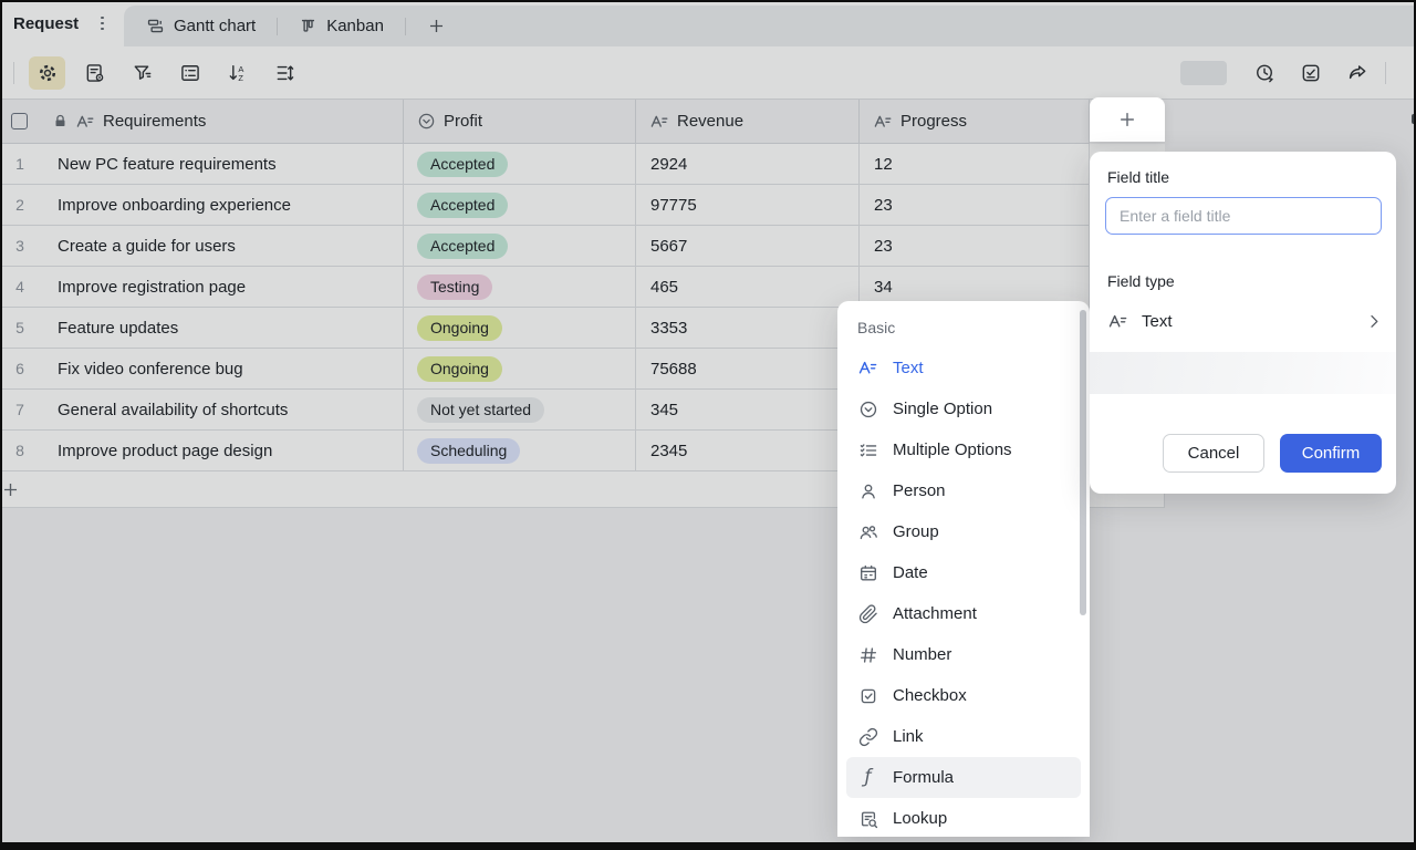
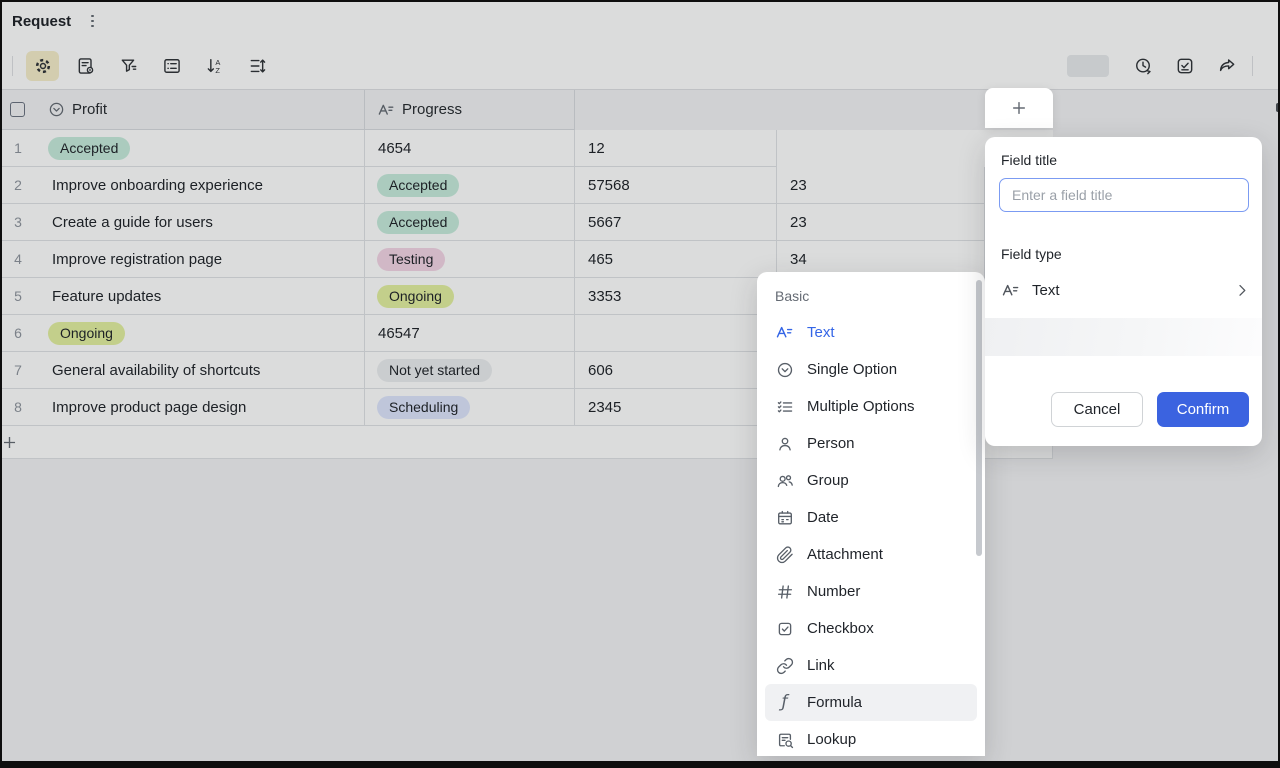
  Request
- Gantt chart
- Kanban
  A
  Z
- Requirements
  Profit
- Revenue
  Progress
  1
- New PC feature requirements
  Accepted
- 2924
+ 4654
  12
  2
  Improve onboarding experience
  Accepted
- 97775
+ 57568
  23
  3
  Create a guide for users
  Accepted
  5667
  23
  4
  Improve registration page
  Testing
  465
  34
  5
  Feature updates
  Ongoing
  3353
  6
- Fix video conference bug
  Ongoing
- 75688
+ 46547
  7
  General availability of shortcuts
  Not yet started
- 345
+ 606
  8
  Improve product page design
  Scheduling
  2345
  Basic
  Text
  Single Option
  Multiple Options
  Person
  Group
  Date
  Attachment
  Number
  Checkbox
  Link
  ƒ
  Formula
  Lookup
  Field title
  Enter a field title
  Field type
  Text
  Cancel
  Confirm
